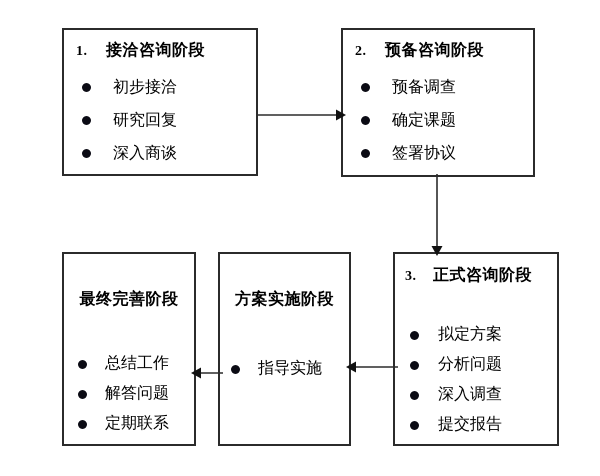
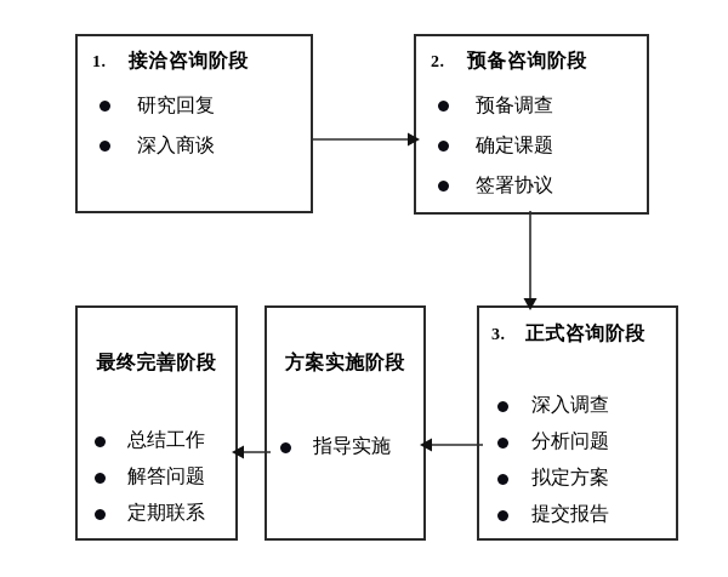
  1.
  接洽咨询阶段
- 初步接洽
  研究回复
  深入商谈
  2.
  预备咨询阶段
  预备调查
  确定课题
  签署协议
  3.
  正式咨询阶段
- 拟定方案
+ 深入调查
  分析问题
- 深入调查
+ 拟定方案
  提交报告
  方案实施阶段
  指导实施
  最终完善阶段
  总结工作
  解答问题
  定期联系
